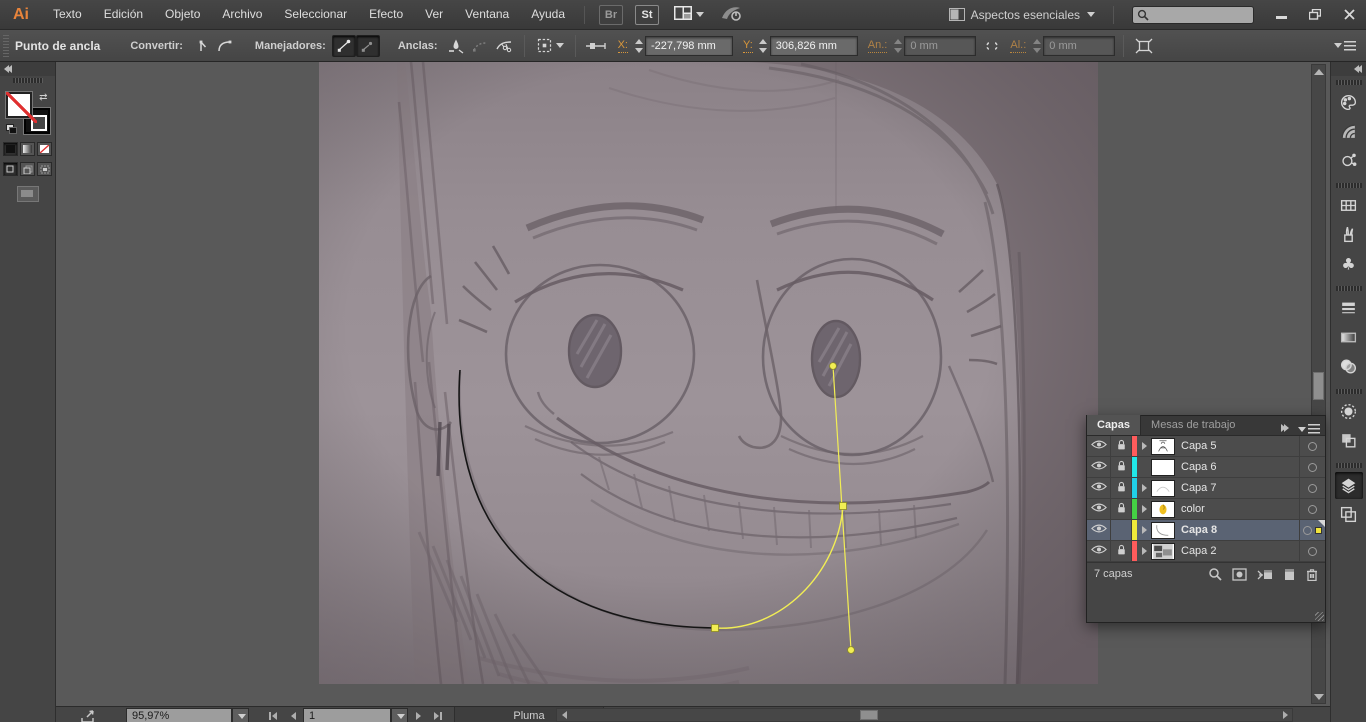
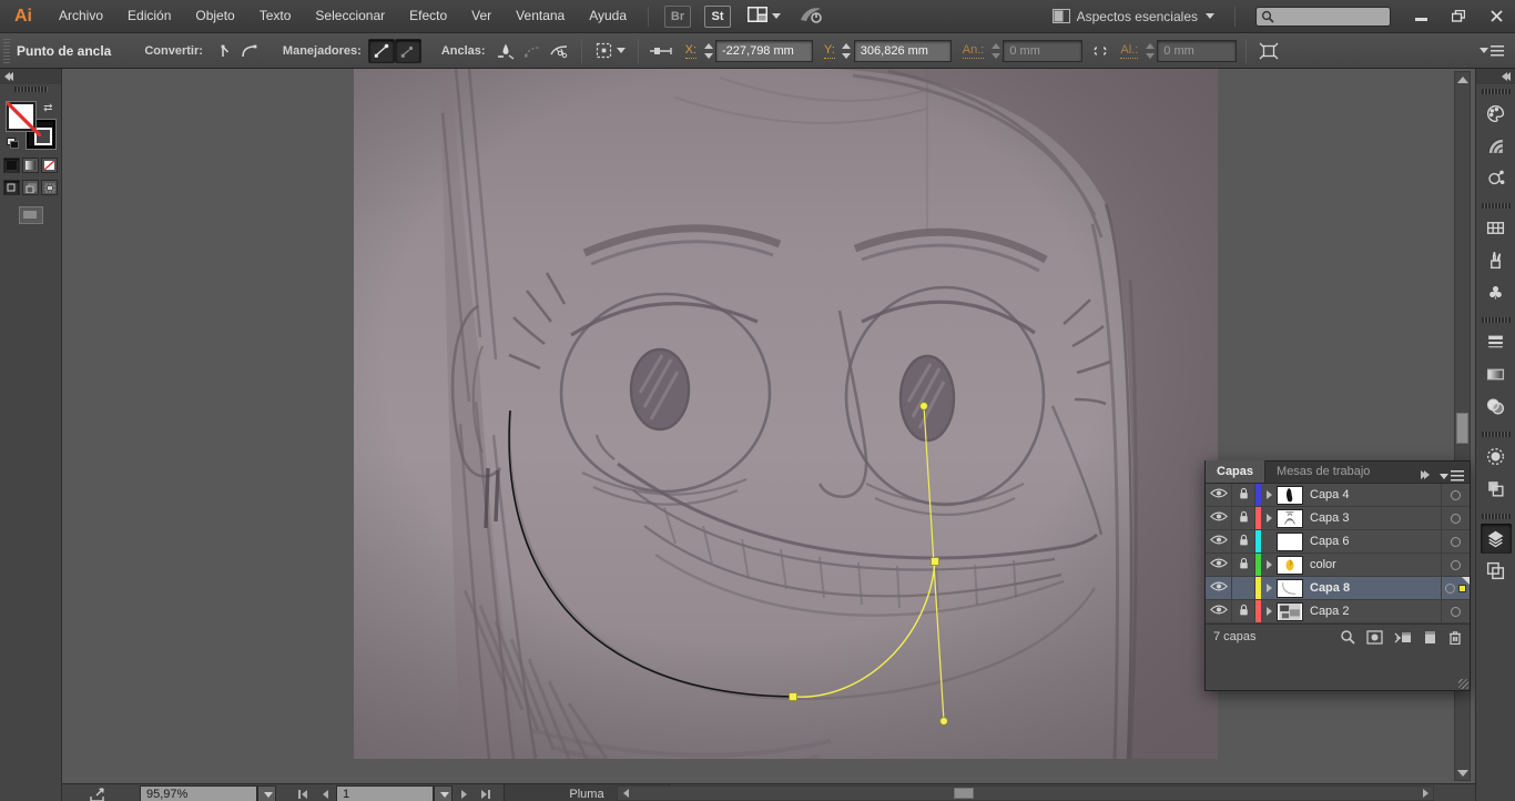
  Ai
- Texto
+ Archivo
  Edición
  Objeto
- Archivo
+ Texto
  Seleccionar
  Efecto
  Ver
  Ventana
  Ayuda
  Br
  St
  Aspectos esenciales
  Punto de ancla
  Convertir:
  Manejadores:
  Anclas:
  X:
  -227,798 mm
  Y:
  306,826 mm
  An.:
  0 mm
  Al.:
  0 mm
  ⇄
  Capas
  Mesas de trabajo
+ Capa 4
- Capa 5
+ Capa 3
  Capa 6
- Capa 7
  color
  Capa 8
  Capa 2
  7 capas
  95,97%
  1
  Pluma
  ♣
